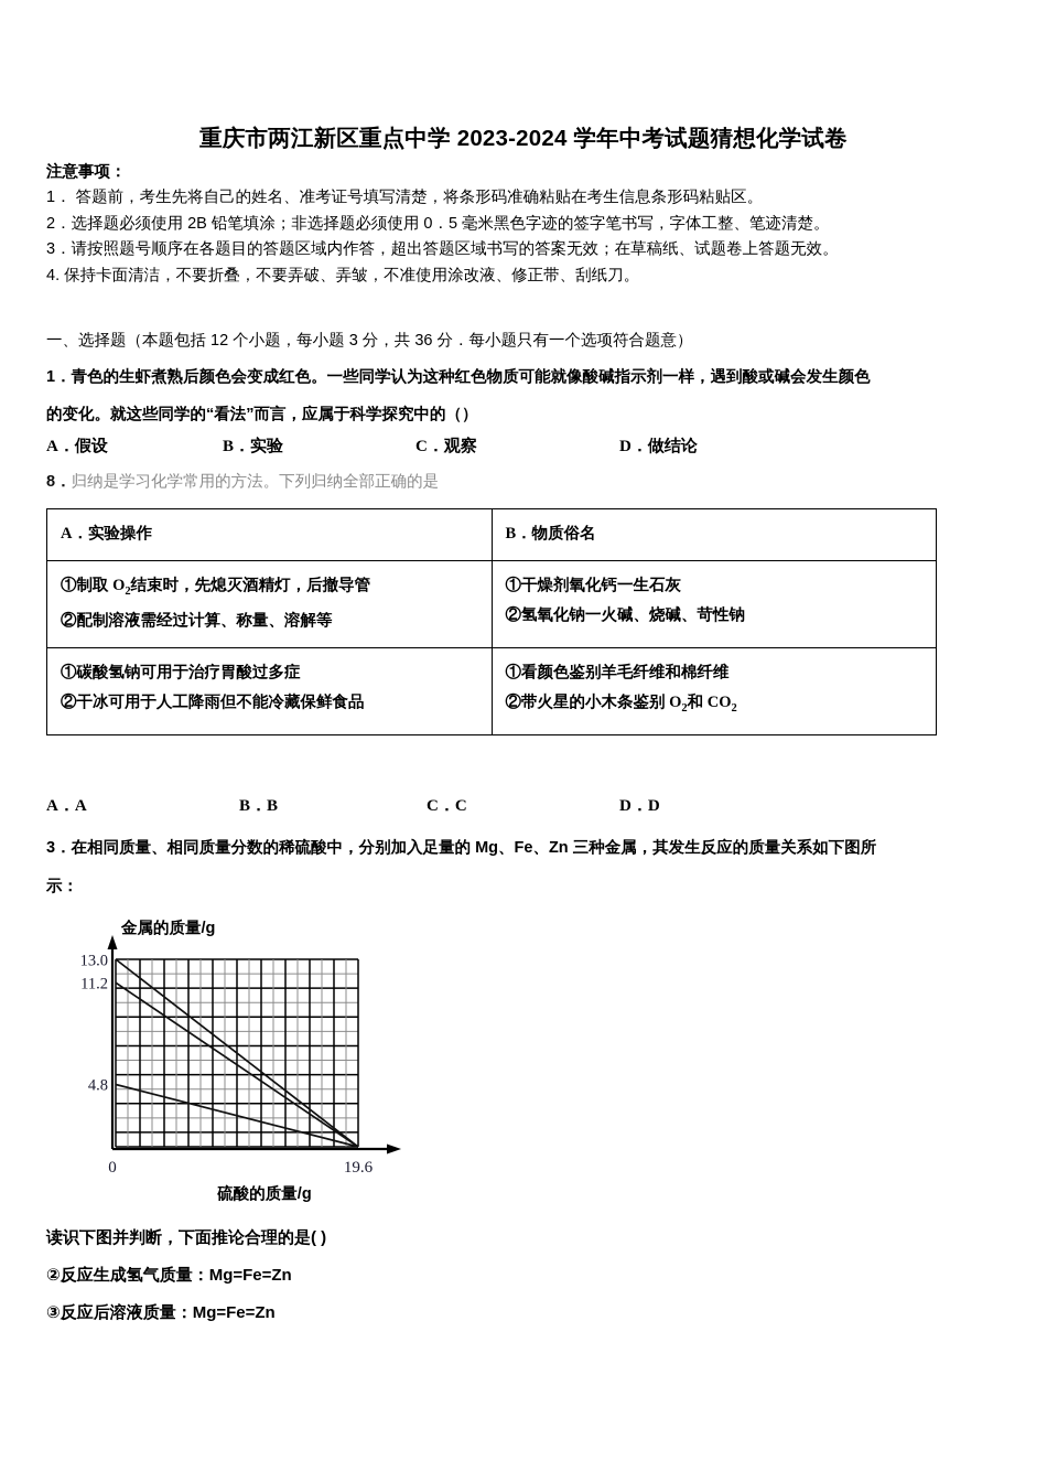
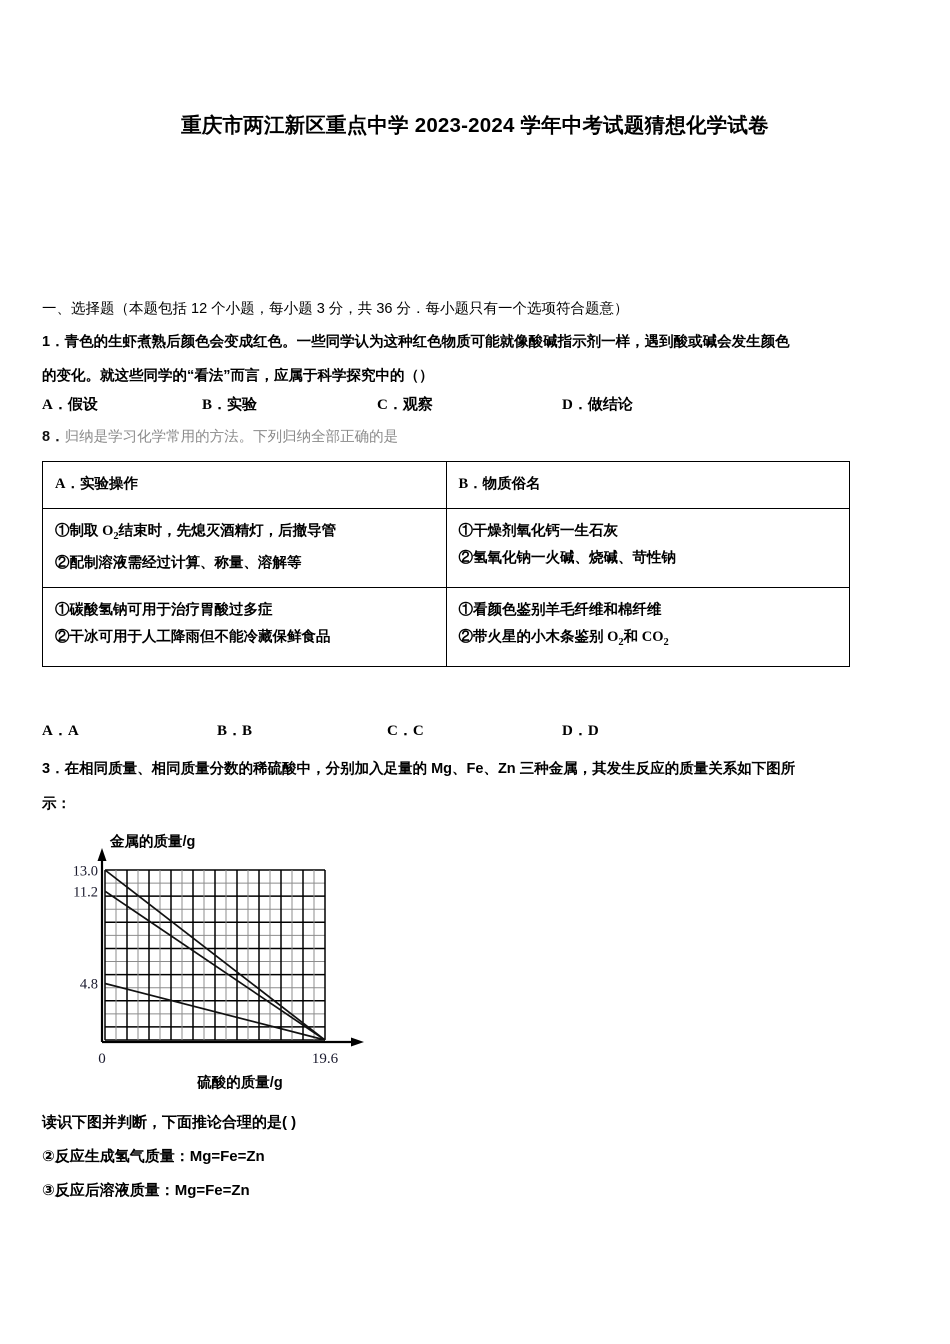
  重庆市两江新区重点中学 2023-2024 学年中考试题猜想化学试卷
- 注意事项：
- 1． 答题前，考生先将自己的姓名、准考证号填写清楚，将条形码准确粘贴在考生信息条形码粘贴区。
- 2．选择题必须使用 2B 铅笔填涂；非选择题必须使用 0．5 毫米黑色字迹的签字笔书写，字体工整、笔迹清楚。
- 3．请按照题号顺序在各题目的答题区域内作答，超出答题区域书写的答案无效；在草稿纸、试题卷上答题无效。
- 4. 保持卡面清洁，不要折叠，不要弄破、弄皱，不准使用涂改液、修正带、刮纸刀。
  一、选择题（本题包括 12 个小题，每小题 3 分，共 36 分．每小题只有一个选项符合题意）
  1．青色的生虾煮熟后颜色会变成红色。一些同学认为这种红色物质可能就像酸碱指示剂一样，遇到酸或碱会发生颜色
  的变化。就这些同学的“看法”而言，应属于科学探究中的（）
  A．假设 B．实验 C．观察 D．做结论
  8．归纳是学习化学常用的方法。下列归纳全部正确的是
  A．实验操作	B．物质俗名
  ①制取 O2结束时，先熄灭酒精灯，后撤导管 ②配制溶液需经过计算、称量、溶解等	①干燥剂氧化钙一生石灰 ②氢氧化钠一火碱、烧碱、苛性钠
  ①碳酸氢钠可用于治疗胃酸过多症 ②干冰可用于人工降雨但不能冷藏保鲜食品	①看颜色鉴别羊毛纤维和棉纤维 ②带火星的小木条鉴别 O2和 CO2
  A．A B．B C．C D．D
  3．在相同质量、相同质量分数的稀硫酸中，分别加入足量的 Mg、Fe、Zn 三种金属，其发生反应的质量关系如下图所
  示：
  13.0
  11.2
  4.8
  0
  19.6
  金属的质量/g
  硫酸的质量/g
  读识下图并判断，下面推论合理的是( )
  ②反应生成氢气质量：Mg=Fe=Zn
  ③反应后溶液质量：Mg=Fe=Zn
